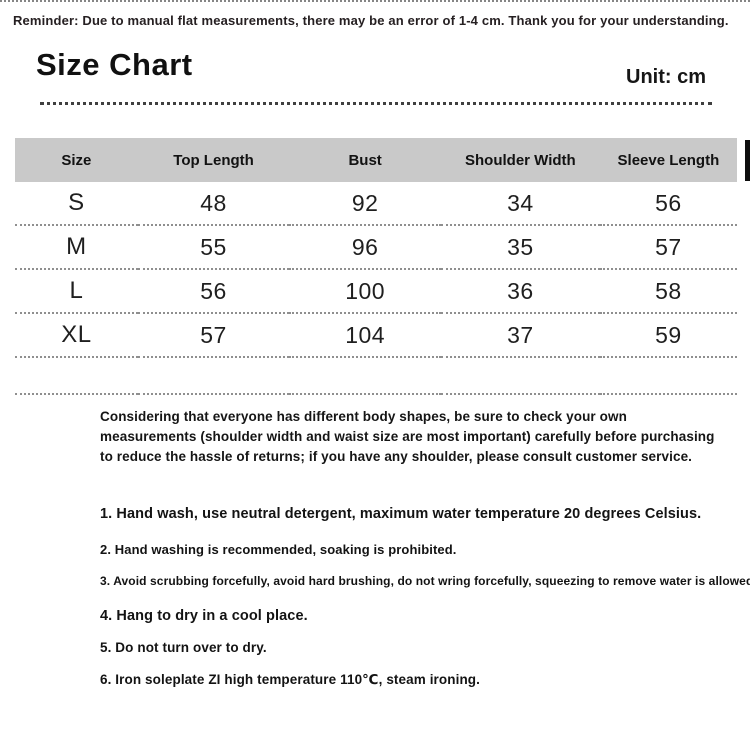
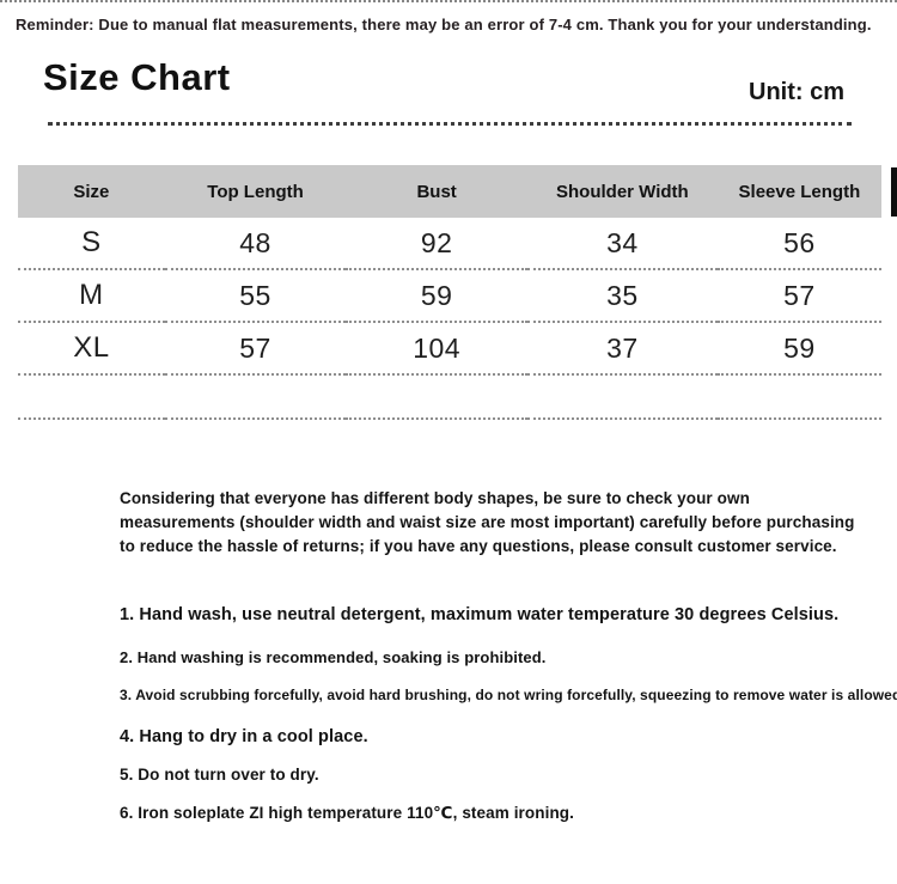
- Reminder: Due to manual flat measurements, there may be an error of 1-4 cm. Thank you for your understanding.
+ Reminder: Due to manual flat measurements, there may be an error of 7-4 cm. Thank you for your understanding.
  Size Chart
  Unit: cm
  Size	Top Length	Bust	Shoulder Width	Sleeve Length
  S	48	92	34	56
- M	55	96	35	57
+ M	55	59	35	57
- L	56	100	36	58
  XL	57	104	37	59
- Considering that everyone has different body shapes, be sure to check your own measurements (shoulder width and waist size are most important) carefully before purchasing to reduce the hassle of returns; if you have any shoulder, please consult customer service.
+ Considering that everyone has different body shapes, be sure to check your own measurements (shoulder width and waist size are most important) carefully before purchasing to reduce the hassle of returns; if you have any questions, please consult customer service.
- 1. Hand wash, use neutral detergent, maximum water temperature 20 degrees Celsius.
+ 1. Hand wash, use neutral detergent, maximum water temperature 30 degrees Celsius.
  2. Hand washing is recommended, soaking is prohibited.
  3. Avoid scrubbing forcefully, avoid hard brushing, do not wring forcefully, squeezing to remove water is allowe
  4. Hang to dry in a cool place.
  5. Do not turn over to dry.
  6. Iron soleplate ZI high temperature 110℃, steam ironing.
